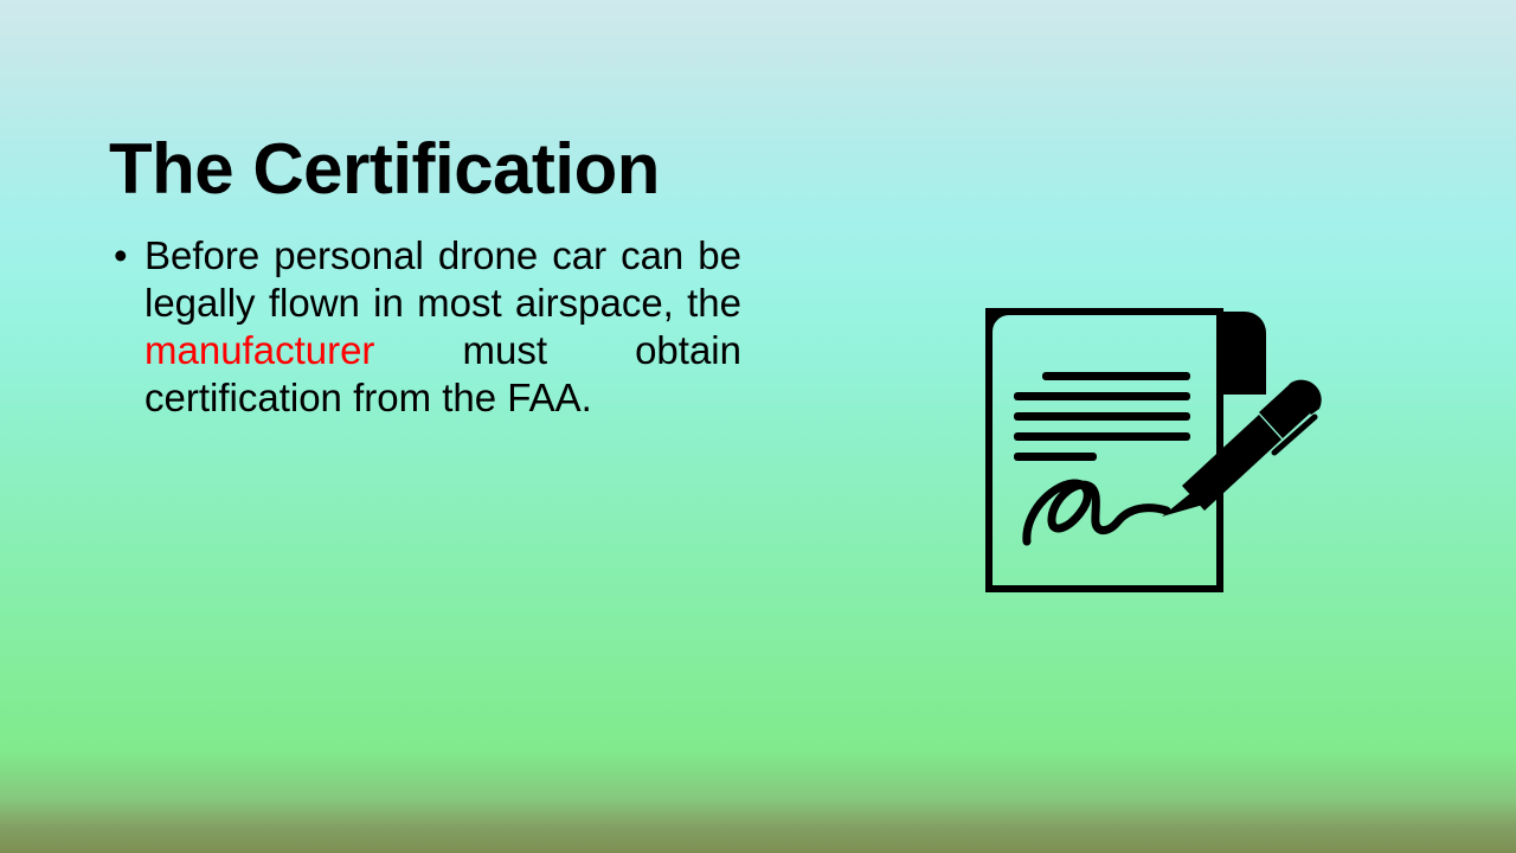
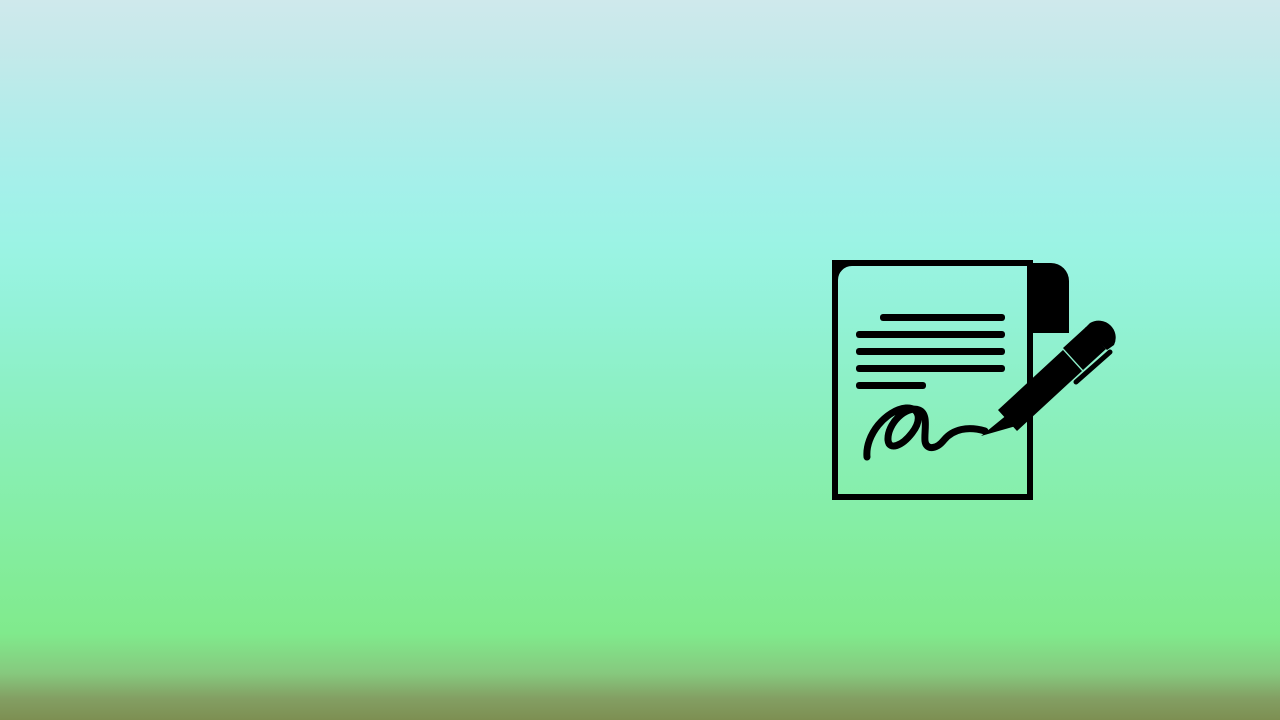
- The Certification
- •
- Before personal drone car can be legally flown in most airspace, the manufacturer must obtain certification from the FAA.
